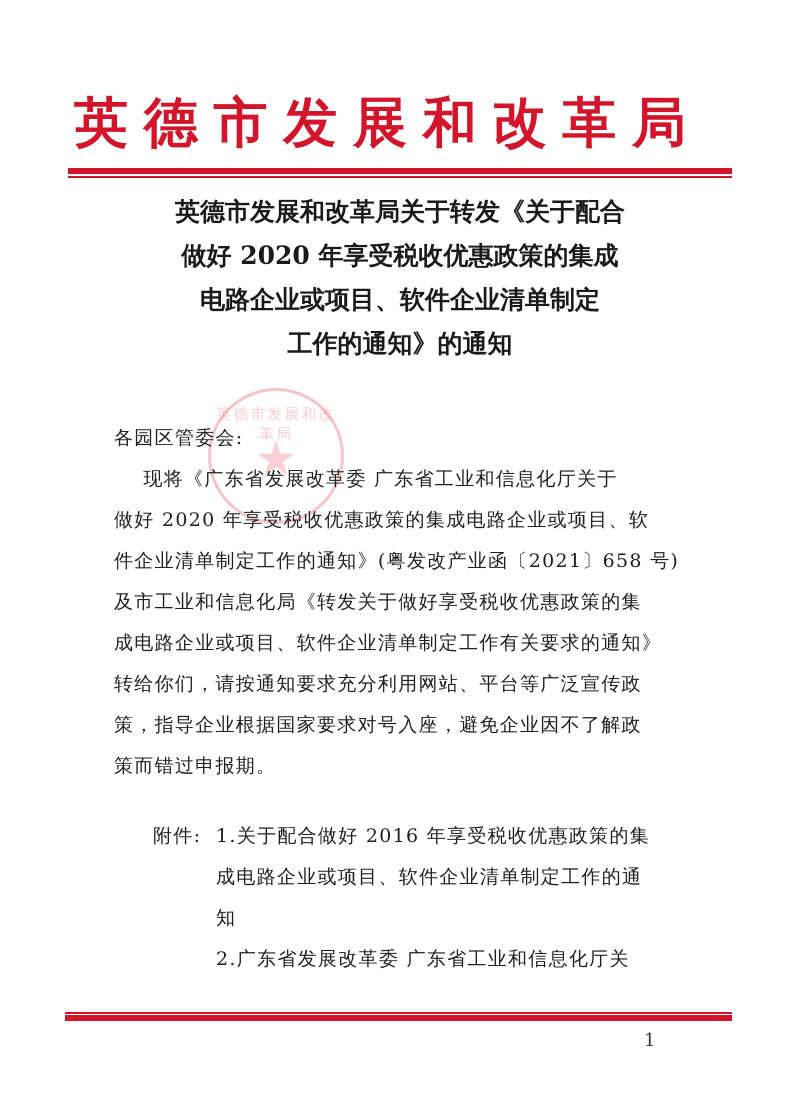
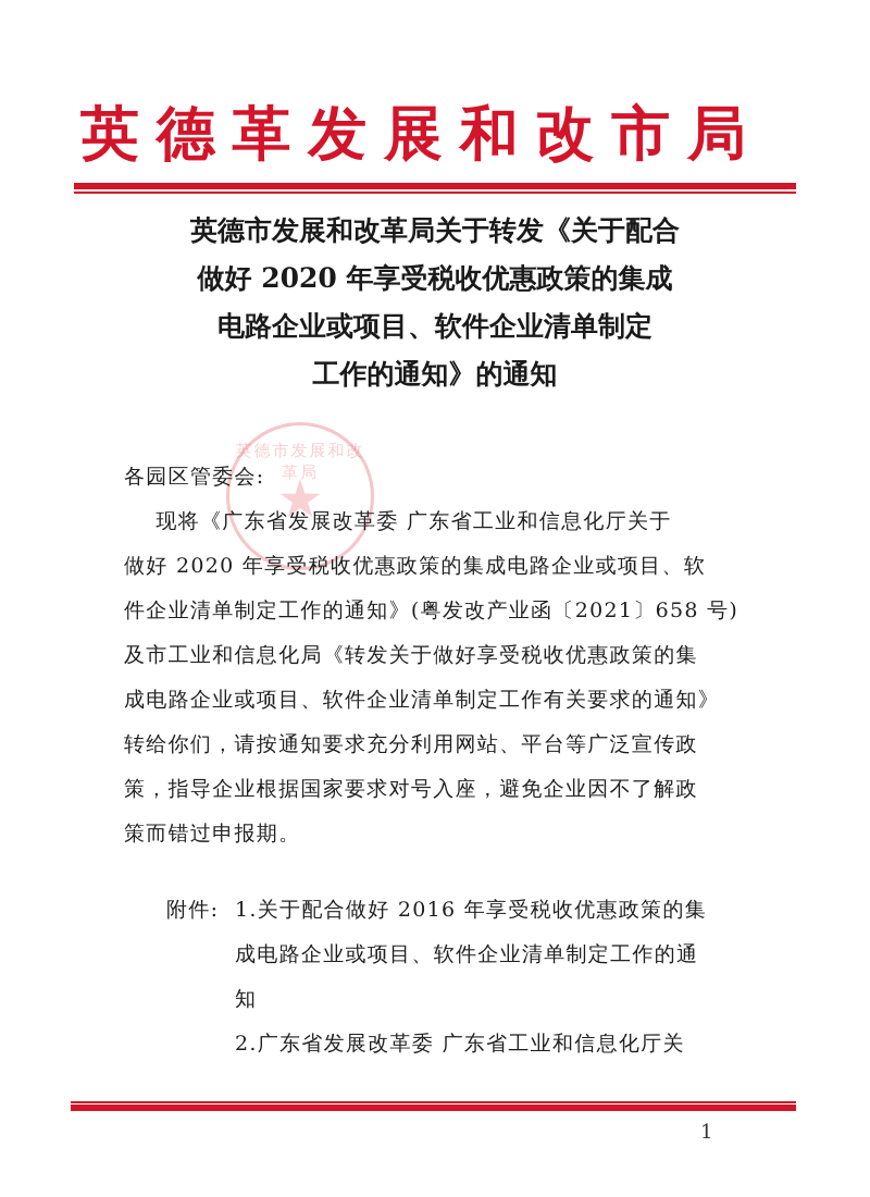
  英
  德
- 市
+ 革
  发
  展
  和
  改
- 革
+ 市
  局
  英德市发展和改革局关于转发《关于配合
  做好 2020 年享受税收优惠政策的集成
  电路企业或项目、软件企业清单制定
  工作的通知》的通知
  英德市发展和改革局
  ★
  各园区管委会:
  现将《广东省发展改革委 广东省工业和信息化厅关于
  做好 2020 年享受税收优惠政策的集成电路企业或项目、软
  件企业清单制定工作的通知》(粤发改产业函〔2021〕658 号)
  及市工业和信息化局《转发关于做好享受税收优惠政策的集
  成电路企业或项目、软件企业清单制定工作有关要求的通知》
  转给你们，请按通知要求充分利用网站、平台等广泛宣传政
  策，指导企业根据国家要求对号入座，避免企业因不了解政
  策而错过申报期。
  附件:
  1.关于配合做好 2016 年享受税收优惠政策的集
  成电路企业或项目、软件企业清单制定工作的通
  知
  2.广东省发展改革委 广东省工业和信息化厅关
  1
